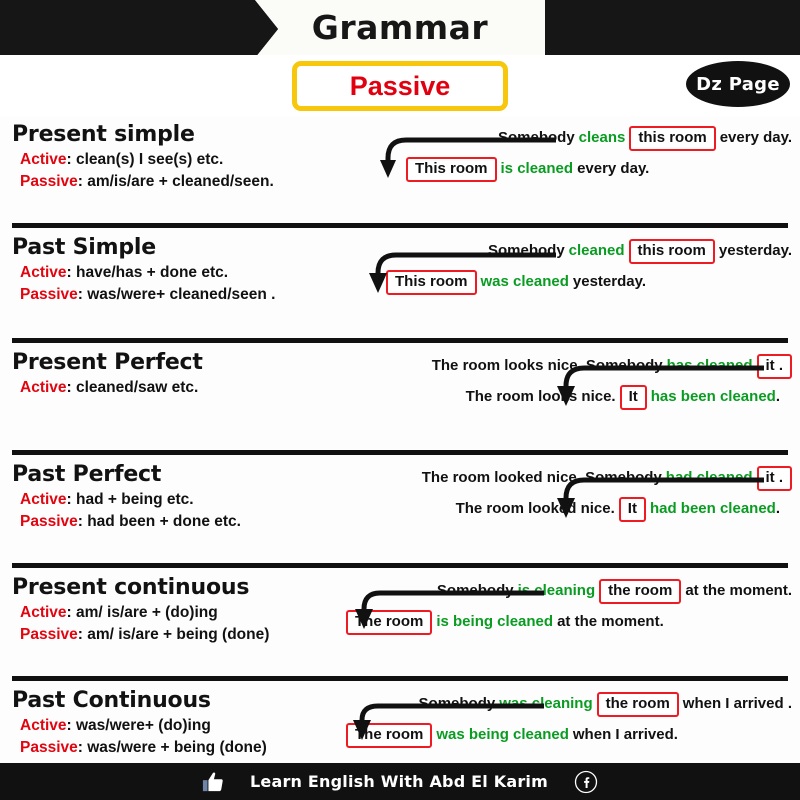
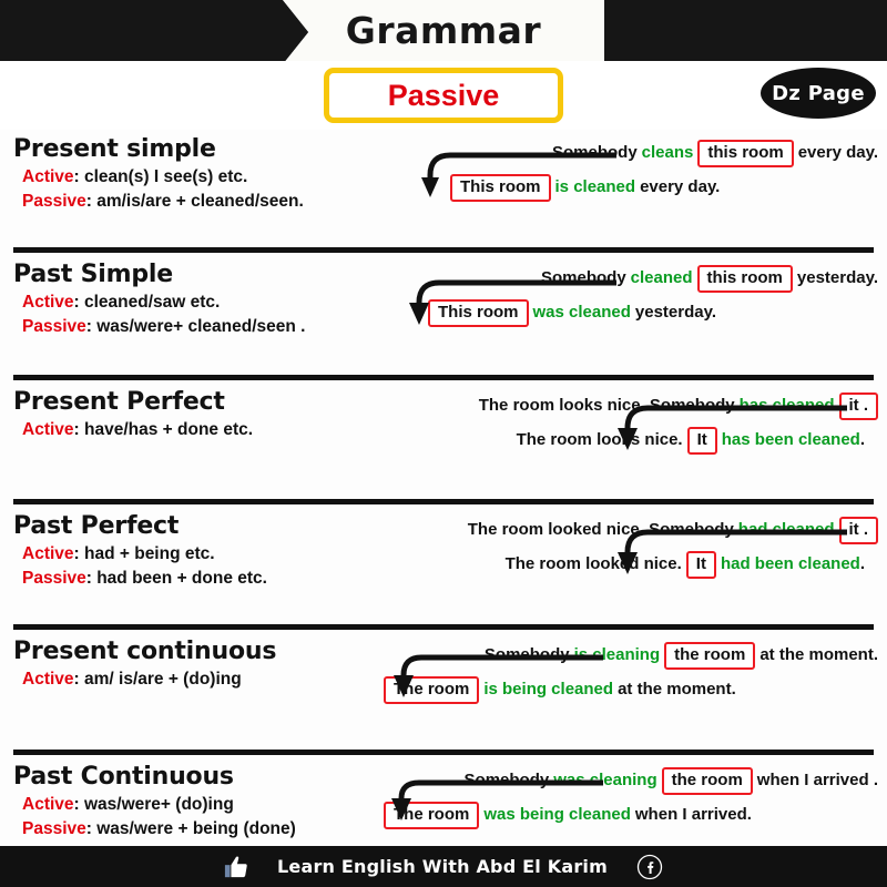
  Grammar
  Passive
  Dz Page
  Present simple
  Active: clean(s) I see(s) etc.
  Passive: am/is/are + cleaned/seen.
  cleans
  this room
  every day.
  This room
  is cleaned
  every day.
  Past Simple
- Active: have/has + done etc.
+ Active: cleaned/saw etc.
  Passive: was/were+ cleaned/seen .
  Somebody
  cleaned
  this room
  yesterday.
  This room
  was cleaned
  yesterday.
  Present Perfect
- Active: cleaned/saw etc.
+ Active: have/has + done etc.
  it .
  The room loos nice.
  It
  has been cleaned
  .
  Past Perfect
  Active: had + being etc.
  Passive: had been + done etc.
  it .
  The room lookd nice.
  It
  had been cleaned
  .
  Present continuous
  Active: am/ is/are + (do)ing
- Passive: am/ is/are + being (done)
  leaning
  the room
  at the moment.
  The room
  is being cleaned
  at the moment.
  Past Continuous
  Active: was/were+ (do)ing
  Passive: was/were + being (done)
  the room
  when I arrived .
  he room
  was being cleaned
  when I arrived.
  Learn English With Abd El Karim
